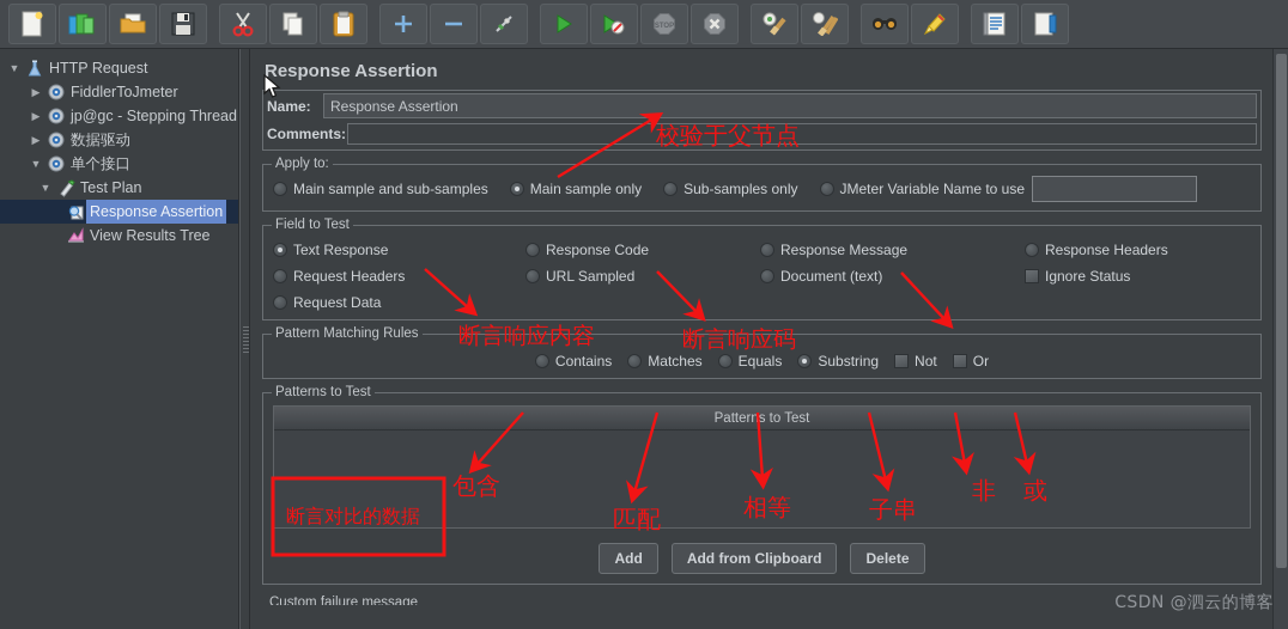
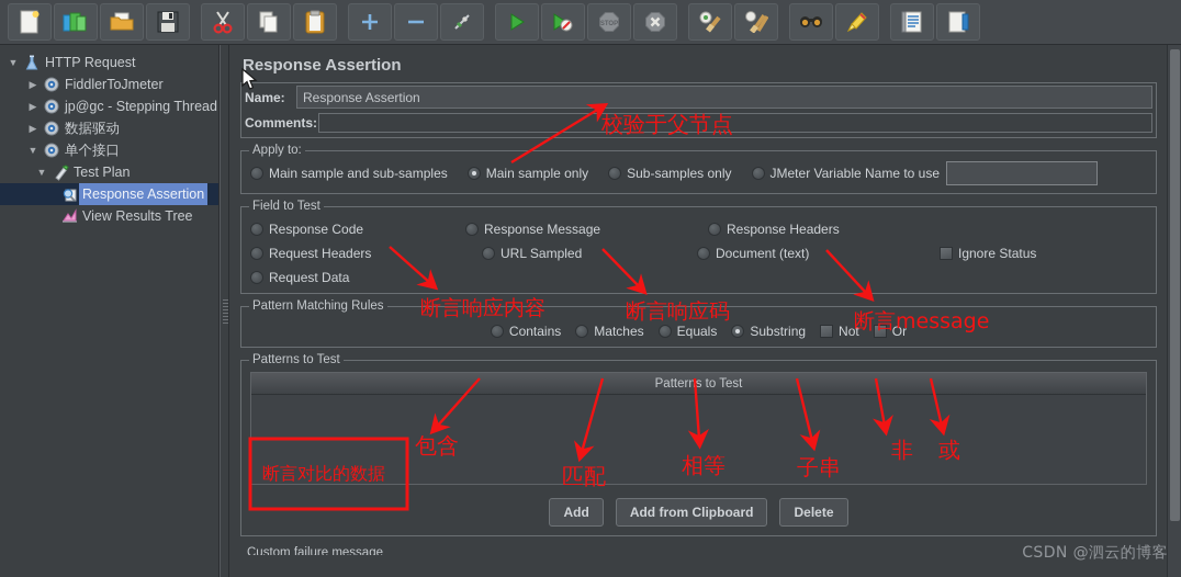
  ▼
  HTTP Request
  ▶
  FiddlerToJmeter
  ▶
  jp@gc - Stepping Thread
  ▶
  数据驱动
  ▼
  单个接口
  ▼
  Test Plan
  Response Assertion
  View Results Tree
  Response Assertion
  Name:
  Response Assertion
  Comments:
  Apply to:
  Main sample and sub-samples
  Main sample only
  Sub-samples only
  JMeter Variable Name to use
  Field to Test
- Text Response
  Response Code
  Response Message
  Response Headers
  Request Headers
  URL Sampled
  Document (text)
  Ignore Status
  Request Data
  Pattern Matching Rules
  Contains
  Matches
  Equals
  Substring
  Not
  Or
  Patterns to Test
  Patterns to Test
  Add
  Add from Clipboard
  Delete
  Custom failure message
  校验于父节点
  断言响应内容
  断言响应码
+ 断言message
  包含
  匹配
  相等
  子串
  非
  或
  断言对比的数据
  CSDN @泗云的博客
